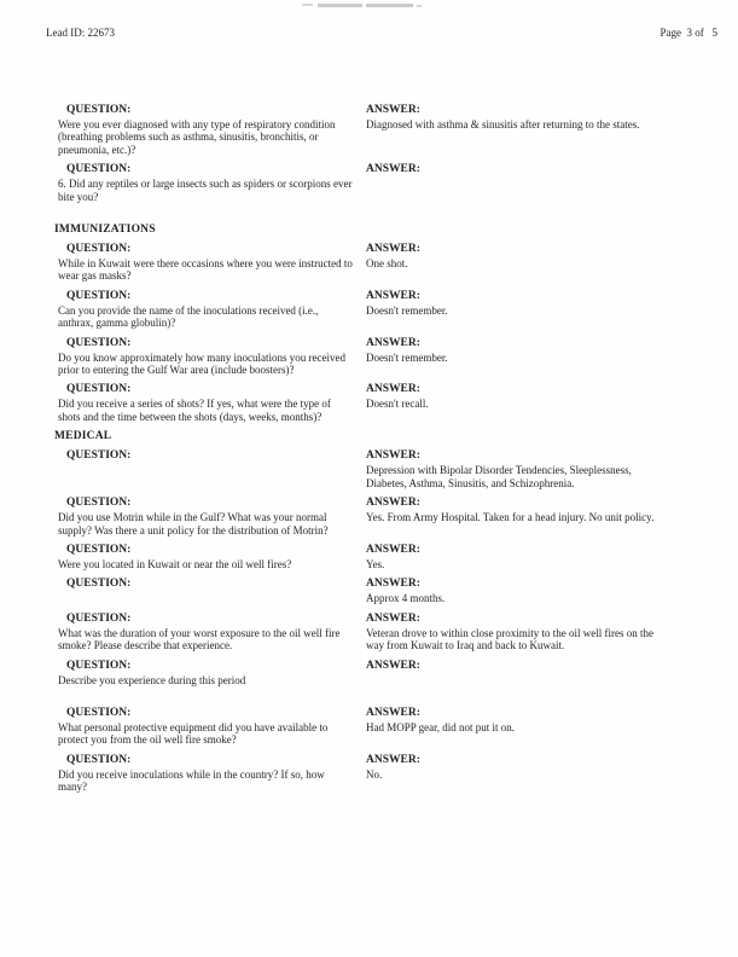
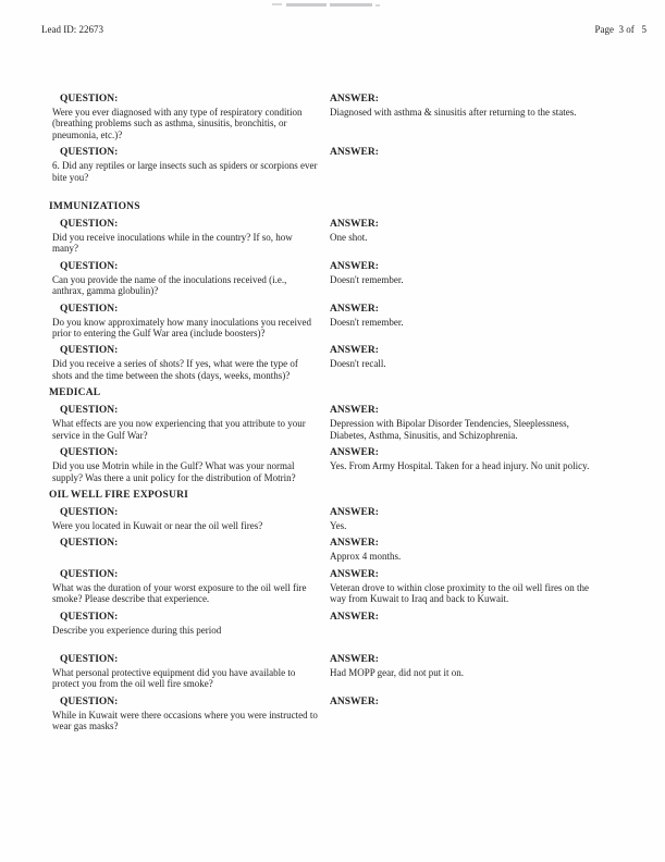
  Lead ID: 22673
  Page 3 of 5
  QUESTION:
  Were you ever diagnosed with any type of respiratory condition (breathing problems such as asthma, sinusitis, bronchitis, or pneumonia, etc.)?
  ANSWER:
  Diagnosed with asthma & sinusitis after returning to the states.
  QUESTION:
  6. Did any reptiles or large insects such as spiders or scorpions ever bite you?
  ANSWER:
  IMMUNIZATIONS
  QUESTION:
- While in Kuwait were there occasions where you were instructed to wear gas masks?
+ Did you receive inoculations while in the country? If so, how many?
  ANSWER:
  One shot.
  QUESTION:
  Can you provide the name of the inoculations received (i.e., anthrax, gamma globulin)?
  ANSWER:
  Doesn't remember.
  QUESTION:
  Do you know approximately how many inoculations you received prior to entering the Gulf War area (include boosters)?
  ANSWER:
  Doesn't remember.
  QUESTION:
  Did you receive a series of shots? If yes, what were the type of shots and the time between the shots (days, weeks, months)?
  ANSWER:
  Doesn't recall.
  MEDICAL
  QUESTION:
+ What effects are you now experiencing that you attribute to your service in the Gulf War?
  ANSWER:
  Depression with Bipolar Disorder Tendencies, Sleeplessness, Diabetes, Asthma, Sinusitis, and Schizophrenia.
  QUESTION:
  Did you use Motrin while in the Gulf? What was your normal supply? Was there a unit policy for the distribution of Motrin?
  ANSWER:
  Yes. From Army Hospital. Taken for a head injury. No unit policy.
+ OIL WELL FIRE EXPOSURI
  QUESTION:
  Were you located in Kuwait or near the oil well fires?
  ANSWER:
  Yes.
  QUESTION:
  ANSWER:
  Approx 4 months.
  QUESTION:
  What was the duration of your worst exposure to the oil well fire smoke? Please describe that experience.
  ANSWER:
  Veteran drove to within close proximity to the oil well fires on the way from Kuwait to Iraq and back to Kuwait.
  QUESTION:
  Describe you experience during this period
  ANSWER:
  QUESTION:
  What personal protective equipment did you have available to protect you from the oil well fire smoke?
  ANSWER:
  Had MOPP gear, did not put it on.
  QUESTION:
- Did you receive inoculations while in the country? If so, how many?
+ While in Kuwait were there occasions where you were instructed to wear gas masks?
  ANSWER:
- No.
